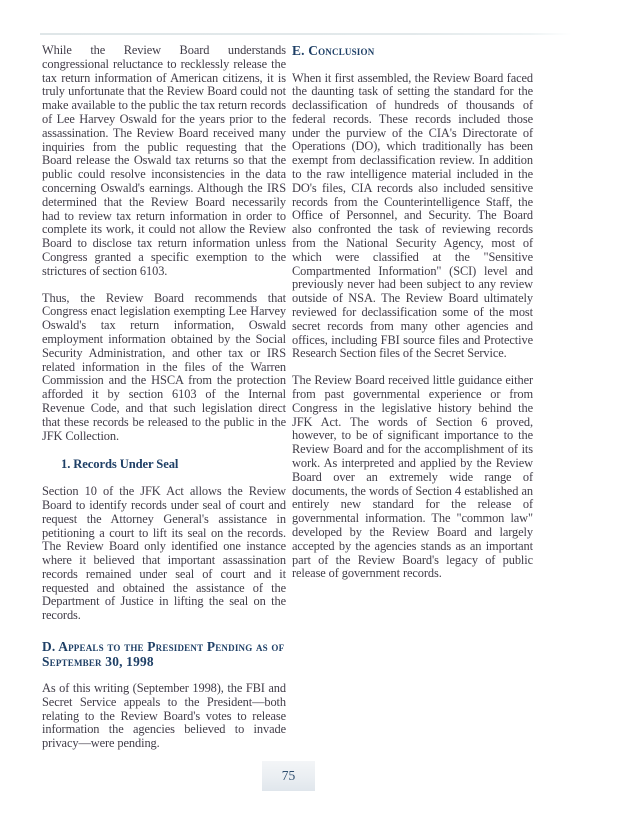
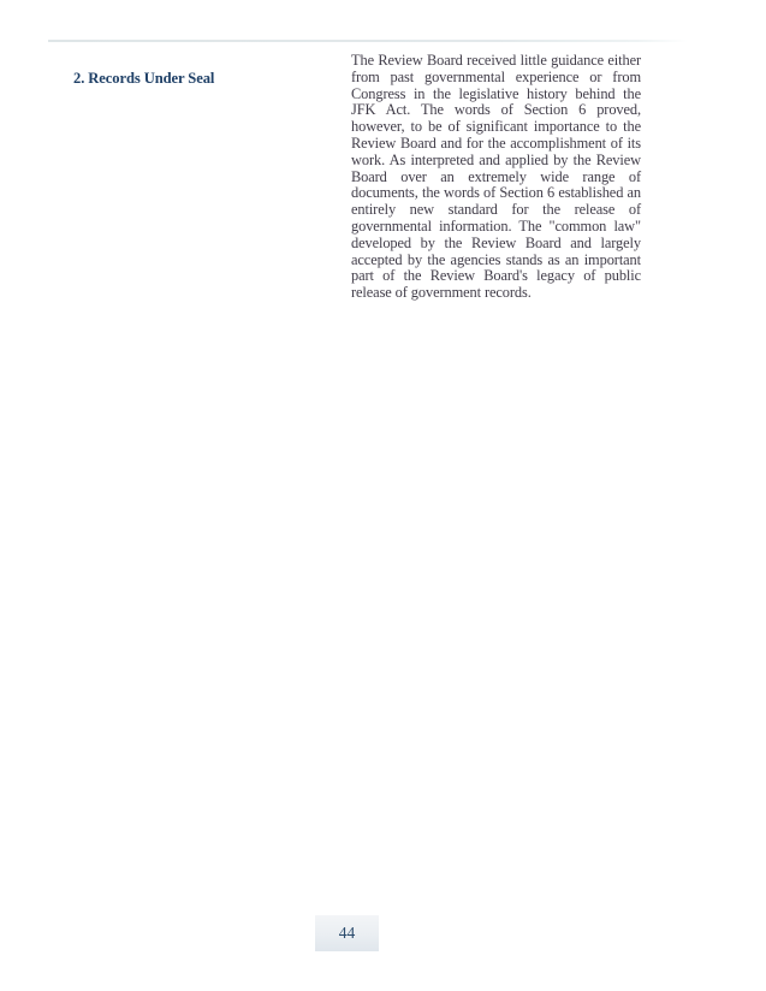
- While the Review Board understands congressional reluctance to recklessly release the tax return information of American citizens, it is truly unfortunate that the Review Board could not make available to the public the tax return records of Lee Harvey Oswald for the years prior to the assassination. The Review Board received many inquiries from the public requesting that the Board release the Oswald tax returns so that the public could resolve inconsistencies in the data concerning Oswald's earnings. Although the IRS determined that the Review Board necessarily had to review tax return information in order to complete its work, it could not allow the Review Board to disclose tax return information unless Congress granted a specific exemption to the strictures of section 6103.
- Thus, the Review Board recommends that Congress enact legislation exempting Lee Harvey Oswald's tax return information, Oswald employment information obtained by the Social Security Administration, and other tax or IRS related information in the files of the Warren Commission and the HSCA from the protection afforded it by section 6103 of the Internal Revenue Code, and that such legislation direct that these records be released to the public in the JFK Collection.
- 1. Records Under Seal
+ 2. Records Under Seal
- Section 10 of the JFK Act allows the Review Board to identify records under seal of court and request the Attorney General's assistance in petitioning a court to lift its seal on the records. The Review Board only identified one instance where it believed that important assassination records remained under seal of court and it requested and obtained the assistance of the Department of Justice in lifting the seal on the records.
- D. Appeals to the President Pending as of September 30, 1998
- As of this writing (September 1998), the FBI and Secret Service appeals to the President—both relating to the Review Board's votes to release information the agencies believed to invade privacy—were pending.
- E. Conclusion
- When it first assembled, the Review Board faced the daunting task of setting the standard for the declassification of hundreds of thousands of federal records. These records included those under the purview of the CIA's Directorate of Operations (DO), which traditionally has been exempt from declassification review. In addition to the raw intelligence material included in the DO's files, CIA records also included sensitive records from the Counterintelligence Staff, the Office of Personnel, and Security. The Board also confronted the task of reviewing records from the National Security Agency, most of which were classified at the "Sensitive Compartmented Information" (SCI) level and previously never had been subject to any review outside of NSA. The Review Board ultimately reviewed for declassification some of the most secret records from many other agencies and offices, including FBI source files and Protective Research Section files of the Secret Service.
- The Review Board received little guidance either from past governmental experience or from Congress in the legislative history behind the JFK Act. The words of Section 6 proved, however, to be of significant importance to the Review Board and for the accomplishment of its work. As interpreted and applied by the Review Board over an extremely wide range of documents, the words of Section 4 established an entirely new standard for the release of governmental information. The "common law" developed by the Review Board and largely accepted by the agencies stands as an important part of the Review Board's legacy of public release of government records.
+ The Review Board received little guidance either from past governmental experience or from Congress in the legislative history behind the JFK Act. The words of Section 6 proved, however, to be of significant importance to the Review Board and for the accomplishment of its work. As interpreted and applied by the Review Board over an extremely wide range of documents, the words of Section 6 established an entirely new standard for the release of governmental information. The "common law" developed by the Review Board and largely accepted by the agencies stands as an important part of the Review Board's legacy of public release of government records.
- 75
+ 44
